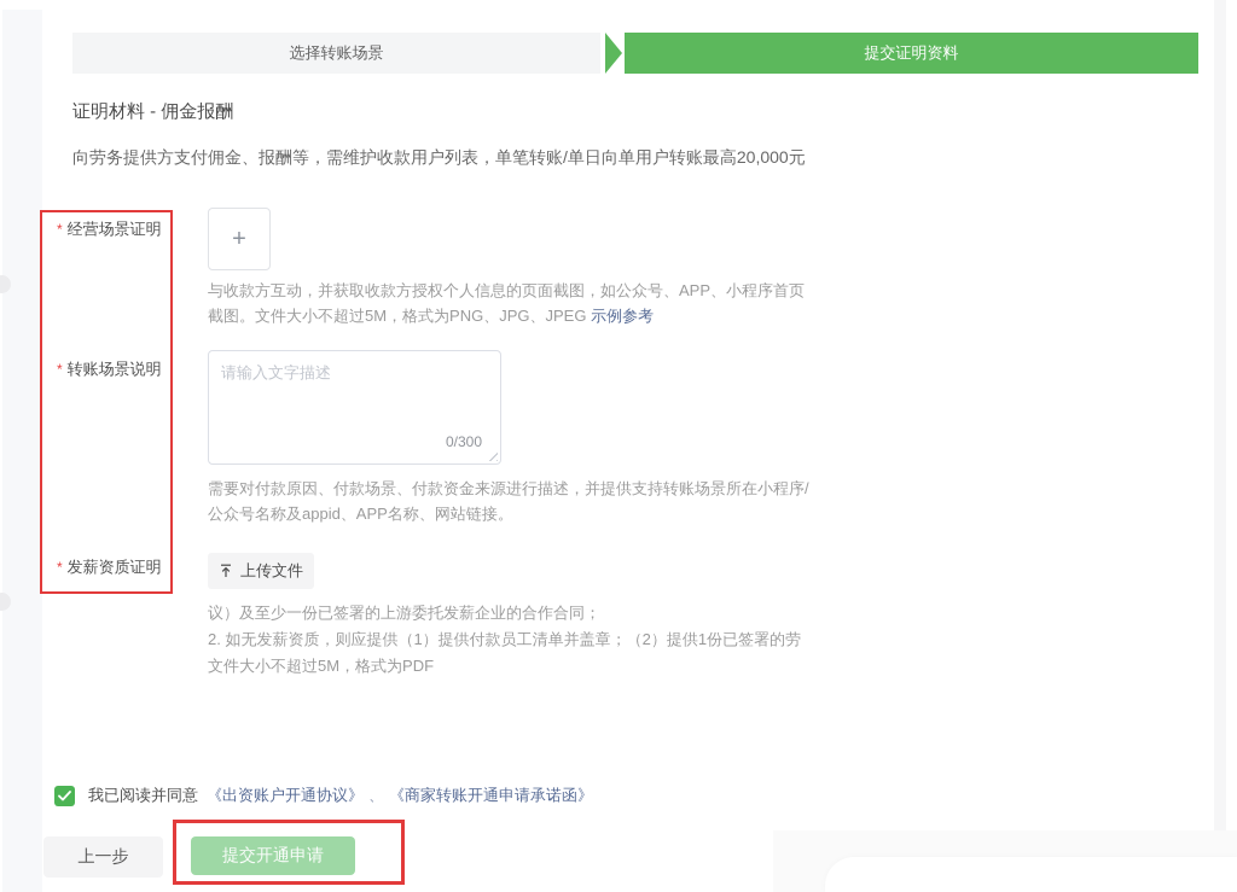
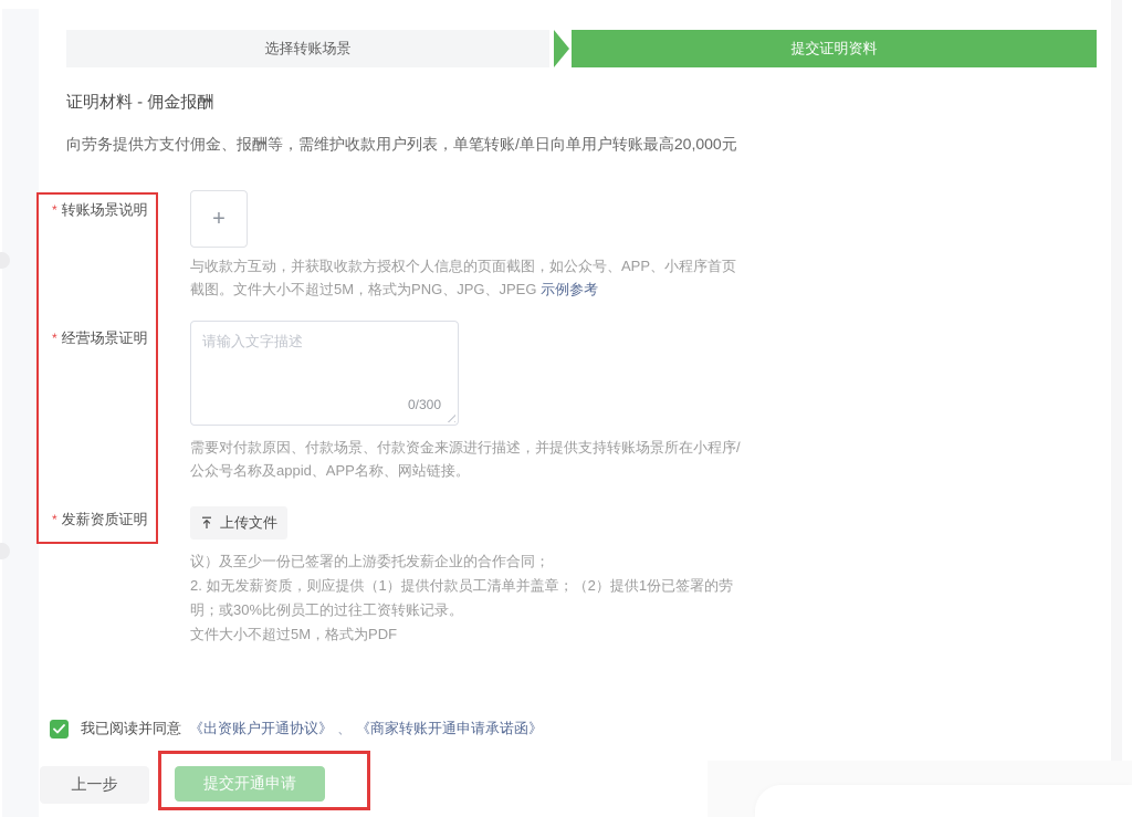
  选择转账场景
  提交证明资料
  证明材料 - 佣金报酬
  向劳务提供方支付佣金、报酬等，需维护收款用户列表，单笔转账/单日向单用户转账最高20,000元
- * 经营场景证明
+ * 转账场景说明
  +
  与收款方互动，并获取收款方授权个人信息的页面截图，如公众号、APP、小程序首页
  截图。文件大小不超过5M，格式为PNG、JPG、JPEG 示例参考
- * 转账场景说明
+ * 经营场景证明
  请输入文字描述
  0/300
  需要对付款原因、付款场景、付款资金来源进行描述，并提供支持转账场景所在小程序/
  公众号名称及appid、APP名称、网站链接。
  * 发薪资质证明
  上传文件
  议）及至少一份已签署的上游委托发薪企业的合作合同；
  2. 如无发薪资质，则应提供（1）提供付款员工清单并盖章；（2）提供1份已签署的劳
+ 明；或30%比例员工的过往工资转账记录。
  文件大小不超过5M，格式为PDF
  我已阅读并同意
  《出资账户开通协议》
  、
  《商家转账开通申请承诺函》
  上一步
  提交开通申请
